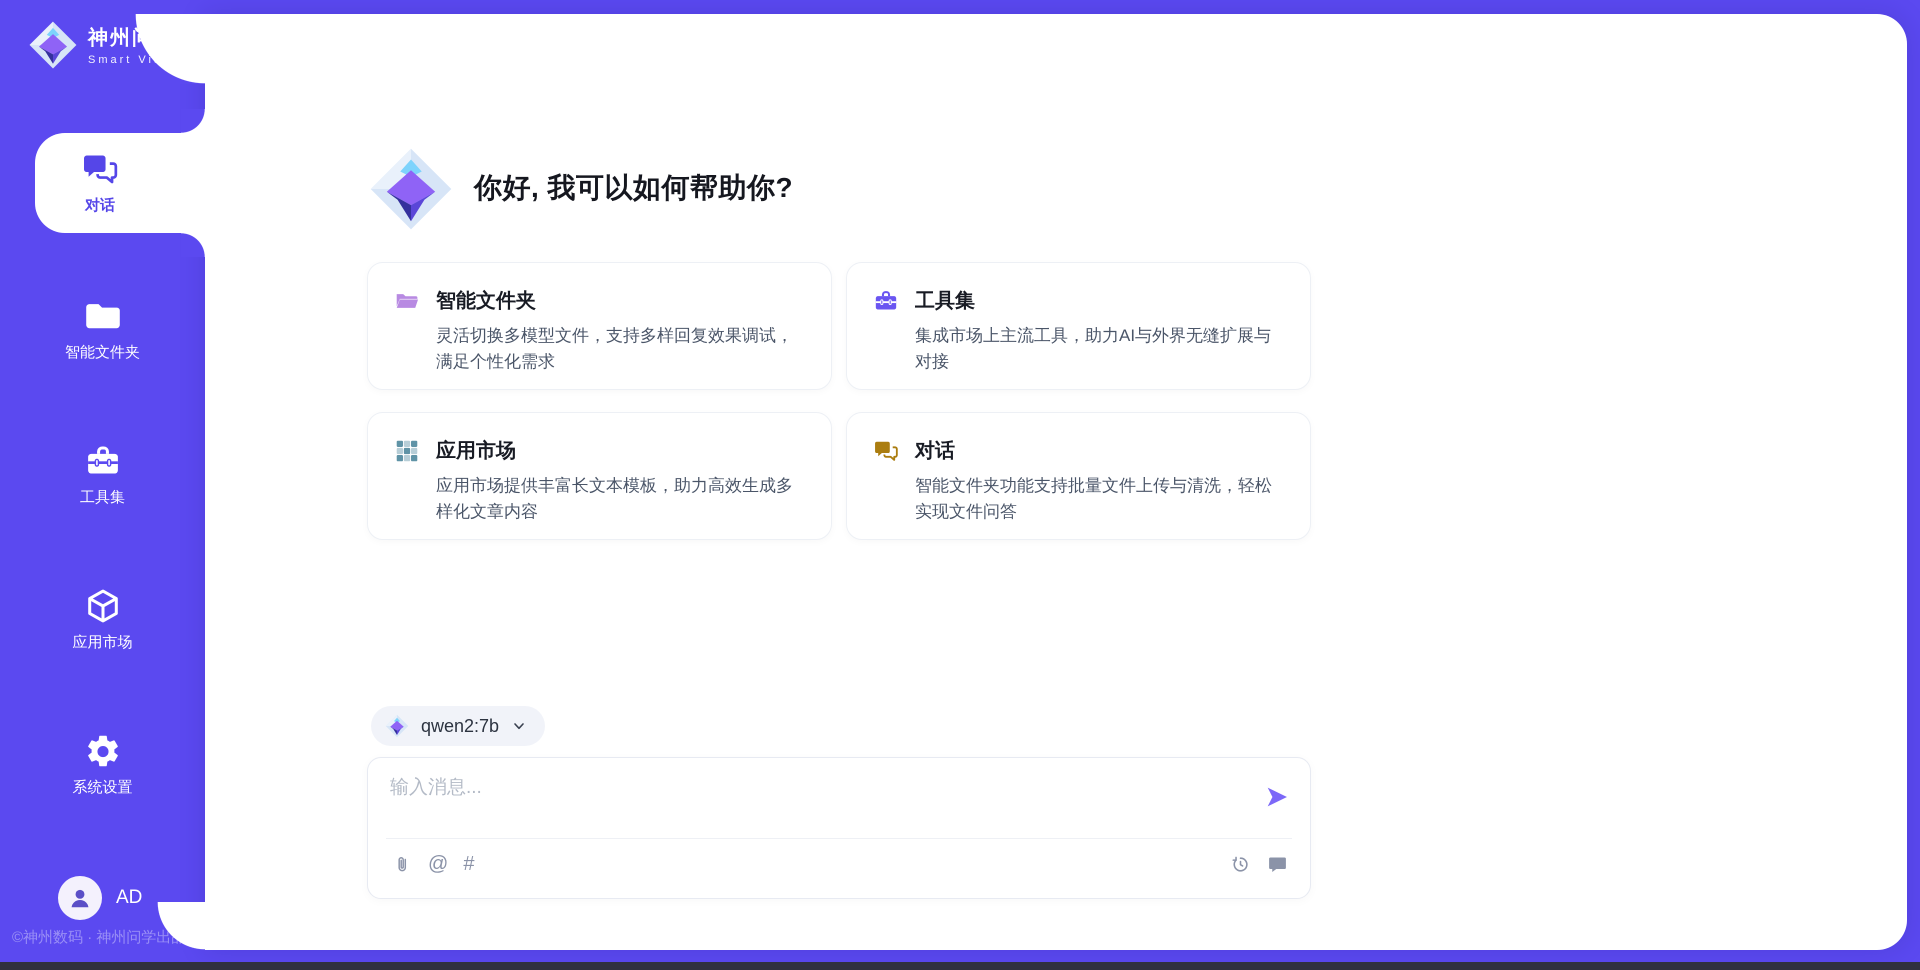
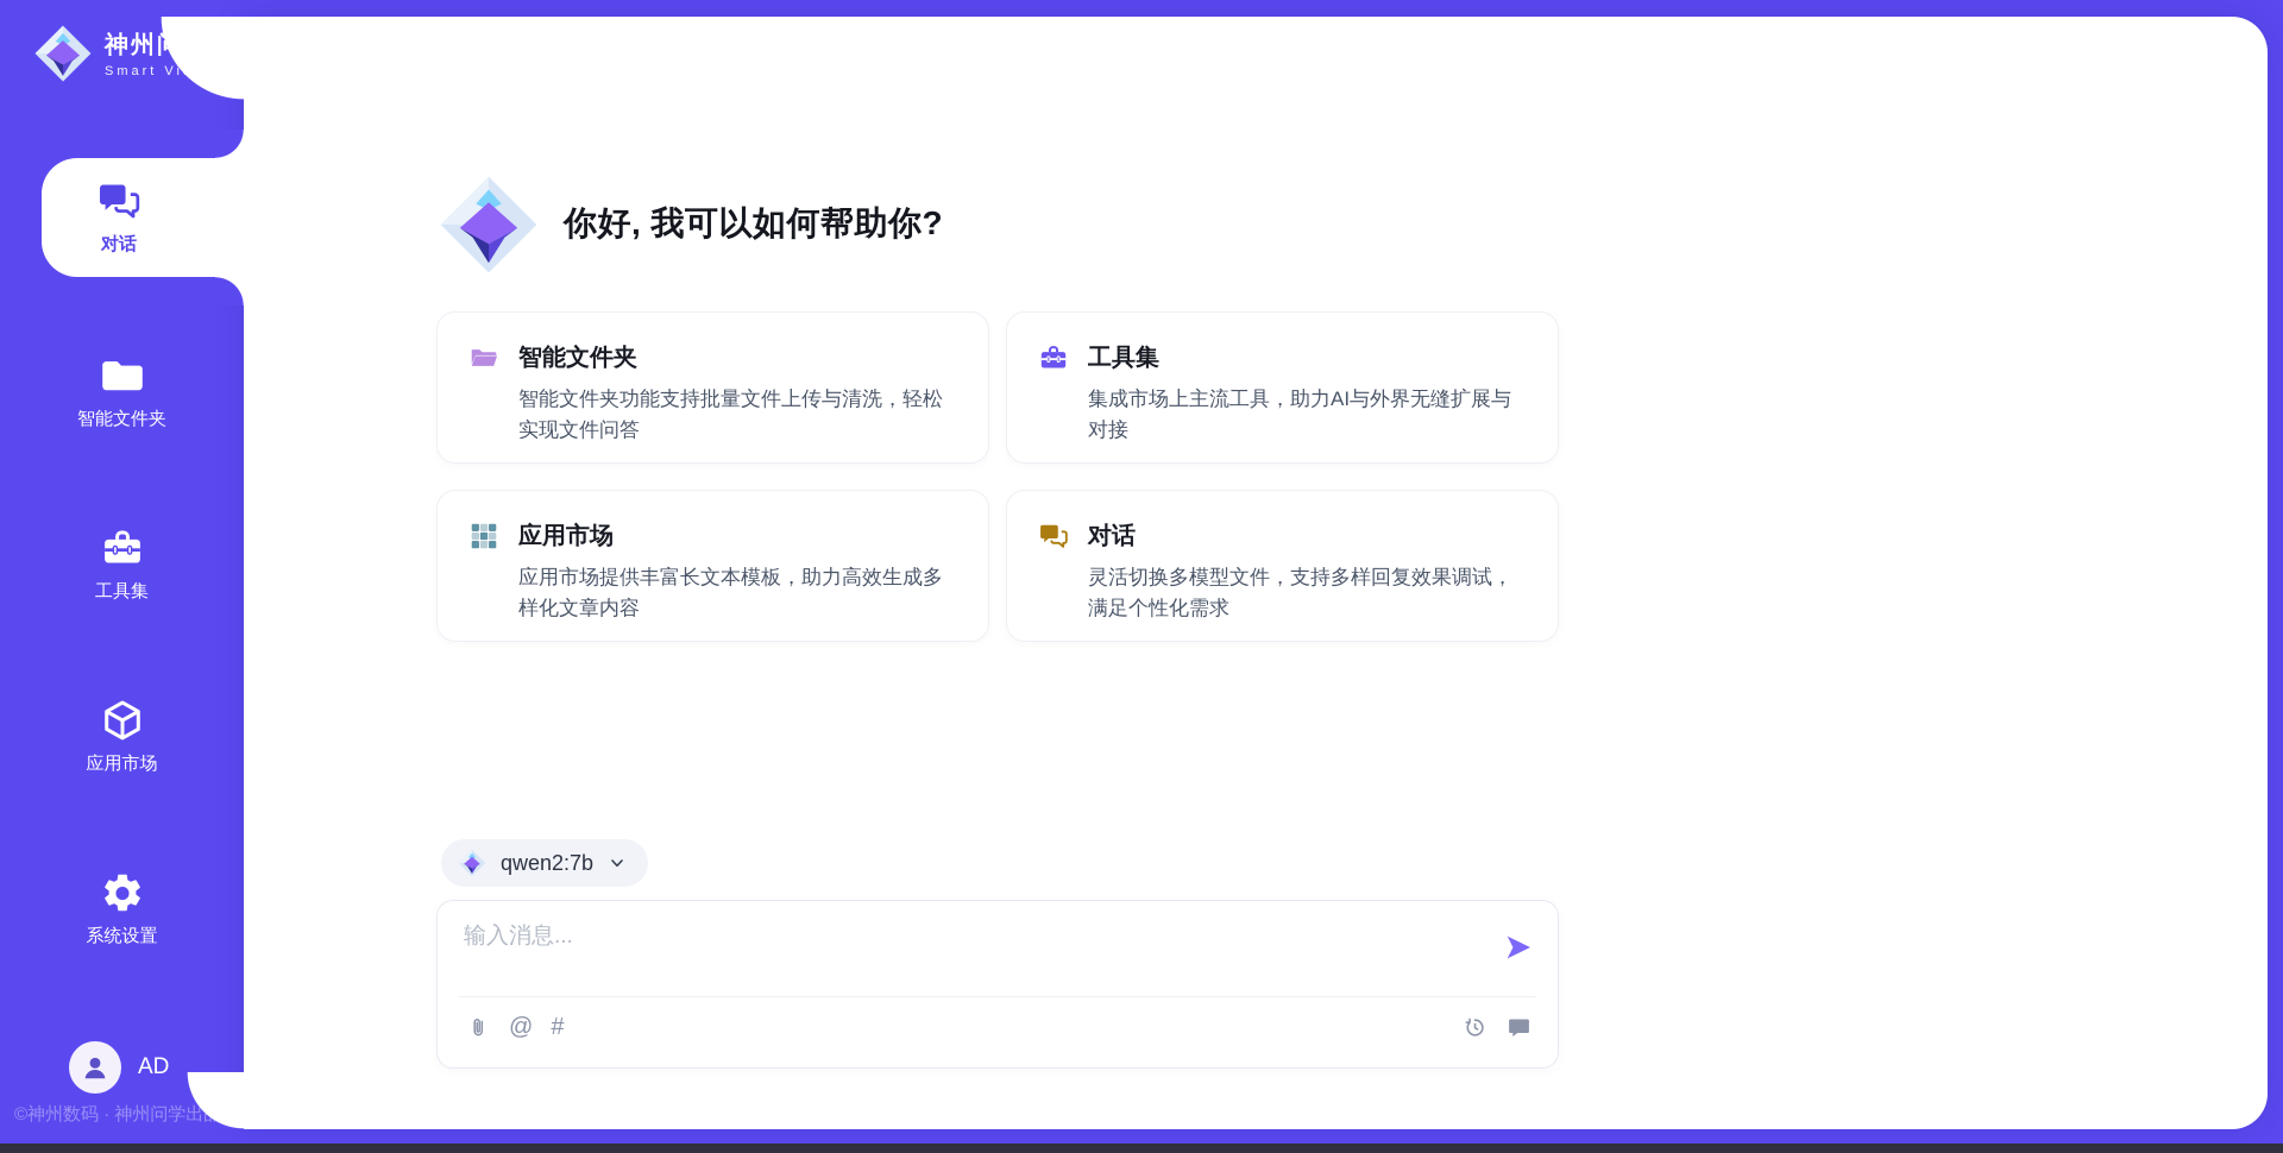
  神州问学
  Smart Vision
  对话
  智能文件夹
  工具集
  应用市场
  系统设置
  AD
  ©神州数码 · 神州问学出品
  你好, 我可以如何帮助你?
  智能文件夹
- 灵活切换多模型文件，支持多样回复效果调试，满足个性化需求
+ 智能文件夹功能支持批量文件上传与清洗，轻松实现文件问答
  工具集
  集成市场上主流工具，助力AI与外界无缝扩展与对接
  应用市场
  应用市场提供丰富长文本模板，助力高效生成多样化文章内容
  对话
- 智能文件夹功能支持批量文件上传与清洗，轻松实现文件问答
+ 灵活切换多模型文件，支持多样回复效果调试，满足个性化需求
  qwen2:7b
  输入消息...
  @
  #
